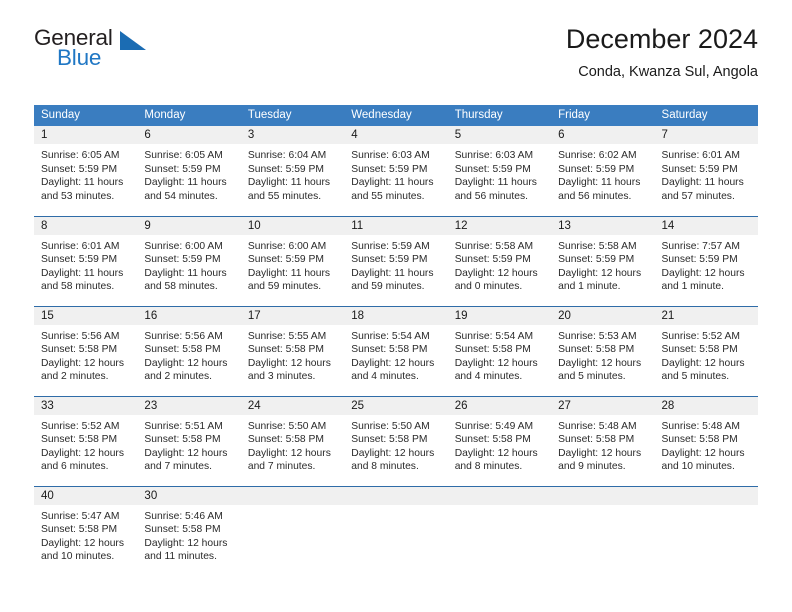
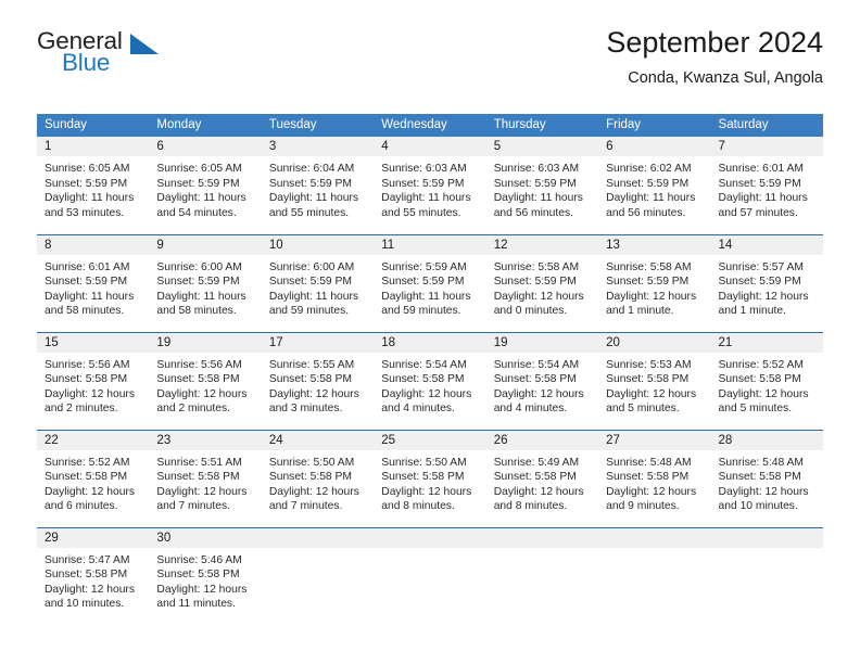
  General
  Blue
- December 2024
+ September 2024
  Conda, Kwanza Sul, Angola
  Sunday	Monday	Tuesday	Wednesday	Thursday	Friday	Saturday
  1 Sunrise: 6:05 AM Sunset: 5:59 PM Daylight: 11 hours and 53 minutes.	6 Sunrise: 6:05 AM Sunset: 5:59 PM Daylight: 11 hours and 54 minutes.	3 Sunrise: 6:04 AM Sunset: 5:59 PM Daylight: 11 hours and 55 minutes.	4 Sunrise: 6:03 AM Sunset: 5:59 PM Daylight: 11 hours and 55 minutes.	5 Sunrise: 6:03 AM Sunset: 5:59 PM Daylight: 11 hours and 56 minutes.	6 Sunrise: 6:02 AM Sunset: 5:59 PM Daylight: 11 hours and 56 minutes.	7 Sunrise: 6:01 AM Sunset: 5:59 PM Daylight: 11 hours and 57 minutes.
- 8 Sunrise: 6:01 AM Sunset: 5:59 PM Daylight: 11 hours and 58 minutes.	9 Sunrise: 6:00 AM Sunset: 5:59 PM Daylight: 11 hours and 58 minutes.	10 Sunrise: 6:00 AM Sunset: 5:59 PM Daylight: 11 hours and 59 minutes.	11 Sunrise: 5:59 AM Sunset: 5:59 PM Daylight: 11 hours and 59 minutes.	12 Sunrise: 5:58 AM Sunset: 5:59 PM Daylight: 12 hours and 0 minutes.	13 Sunrise: 5:58 AM Sunset: 5:59 PM Daylight: 12 hours and 1 minute.	14 Sunrise: 7:57 AM Sunset: 5:59 PM Daylight: 12 hours and 1 minute.
+ 8 Sunrise: 6:01 AM Sunset: 5:59 PM Daylight: 11 hours and 58 minutes.	9 Sunrise: 6:00 AM Sunset: 5:59 PM Daylight: 11 hours and 58 minutes.	10 Sunrise: 6:00 AM Sunset: 5:59 PM Daylight: 11 hours and 59 minutes.	11 Sunrise: 5:59 AM Sunset: 5:59 PM Daylight: 11 hours and 59 minutes.	12 Sunrise: 5:58 AM Sunset: 5:59 PM Daylight: 12 hours and 0 minutes.	13 Sunrise: 5:58 AM Sunset: 5:59 PM Daylight: 12 hours and 1 minute.	14 Sunrise: 5:57 AM Sunset: 5:59 PM Daylight: 12 hours and 1 minute.
- 15 Sunrise: 5:56 AM Sunset: 5:58 PM Daylight: 12 hours and 2 minutes.	16 Sunrise: 5:56 AM Sunset: 5:58 PM Daylight: 12 hours and 2 minutes.	17 Sunrise: 5:55 AM Sunset: 5:58 PM Daylight: 12 hours and 3 minutes.	18 Sunrise: 5:54 AM Sunset: 5:58 PM Daylight: 12 hours and 4 minutes.	19 Sunrise: 5:54 AM Sunset: 5:58 PM Daylight: 12 hours and 4 minutes.	20 Sunrise: 5:53 AM Sunset: 5:58 PM Daylight: 12 hours and 5 minutes.	21 Sunrise: 5:52 AM Sunset: 5:58 PM Daylight: 12 hours and 5 minutes.
+ 15 Sunrise: 5:56 AM Sunset: 5:58 PM Daylight: 12 hours and 2 minutes.	19 Sunrise: 5:56 AM Sunset: 5:58 PM Daylight: 12 hours and 2 minutes.	17 Sunrise: 5:55 AM Sunset: 5:58 PM Daylight: 12 hours and 3 minutes.	18 Sunrise: 5:54 AM Sunset: 5:58 PM Daylight: 12 hours and 4 minutes.	19 Sunrise: 5:54 AM Sunset: 5:58 PM Daylight: 12 hours and 4 minutes.	20 Sunrise: 5:53 AM Sunset: 5:58 PM Daylight: 12 hours and 5 minutes.	21 Sunrise: 5:52 AM Sunset: 5:58 PM Daylight: 12 hours and 5 minutes.
- 33 Sunrise: 5:52 AM Sunset: 5:58 PM Daylight: 12 hours and 6 minutes.	23 Sunrise: 5:51 AM Sunset: 5:58 PM Daylight: 12 hours and 7 minutes.	24 Sunrise: 5:50 AM Sunset: 5:58 PM Daylight: 12 hours and 7 minutes.	25 Sunrise: 5:50 AM Sunset: 5:58 PM Daylight: 12 hours and 8 minutes.	26 Sunrise: 5:49 AM Sunset: 5:58 PM Daylight: 12 hours and 8 minutes.	27 Sunrise: 5:48 AM Sunset: 5:58 PM Daylight: 12 hours and 9 minutes.	28 Sunrise: 5:48 AM Sunset: 5:58 PM Daylight: 12 hours and 10 minutes.
+ 22 Sunrise: 5:52 AM Sunset: 5:58 PM Daylight: 12 hours and 6 minutes.	23 Sunrise: 5:51 AM Sunset: 5:58 PM Daylight: 12 hours and 7 minutes.	24 Sunrise: 5:50 AM Sunset: 5:58 PM Daylight: 12 hours and 7 minutes.	25 Sunrise: 5:50 AM Sunset: 5:58 PM Daylight: 12 hours and 8 minutes.	26 Sunrise: 5:49 AM Sunset: 5:58 PM Daylight: 12 hours and 8 minutes.	27 Sunrise: 5:48 AM Sunset: 5:58 PM Daylight: 12 hours and 9 minutes.	28 Sunrise: 5:48 AM Sunset: 5:58 PM Daylight: 12 hours and 10 minutes.
- 40 Sunrise: 5:47 AM Sunset: 5:58 PM Daylight: 12 hours and 10 minutes.	30 Sunrise: 5:46 AM Sunset: 5:58 PM Daylight: 12 hours and 11 minutes.
+ 29 Sunrise: 5:47 AM Sunset: 5:58 PM Daylight: 12 hours and 10 minutes.	30 Sunrise: 5:46 AM Sunset: 5:58 PM Daylight: 12 hours and 11 minutes.
